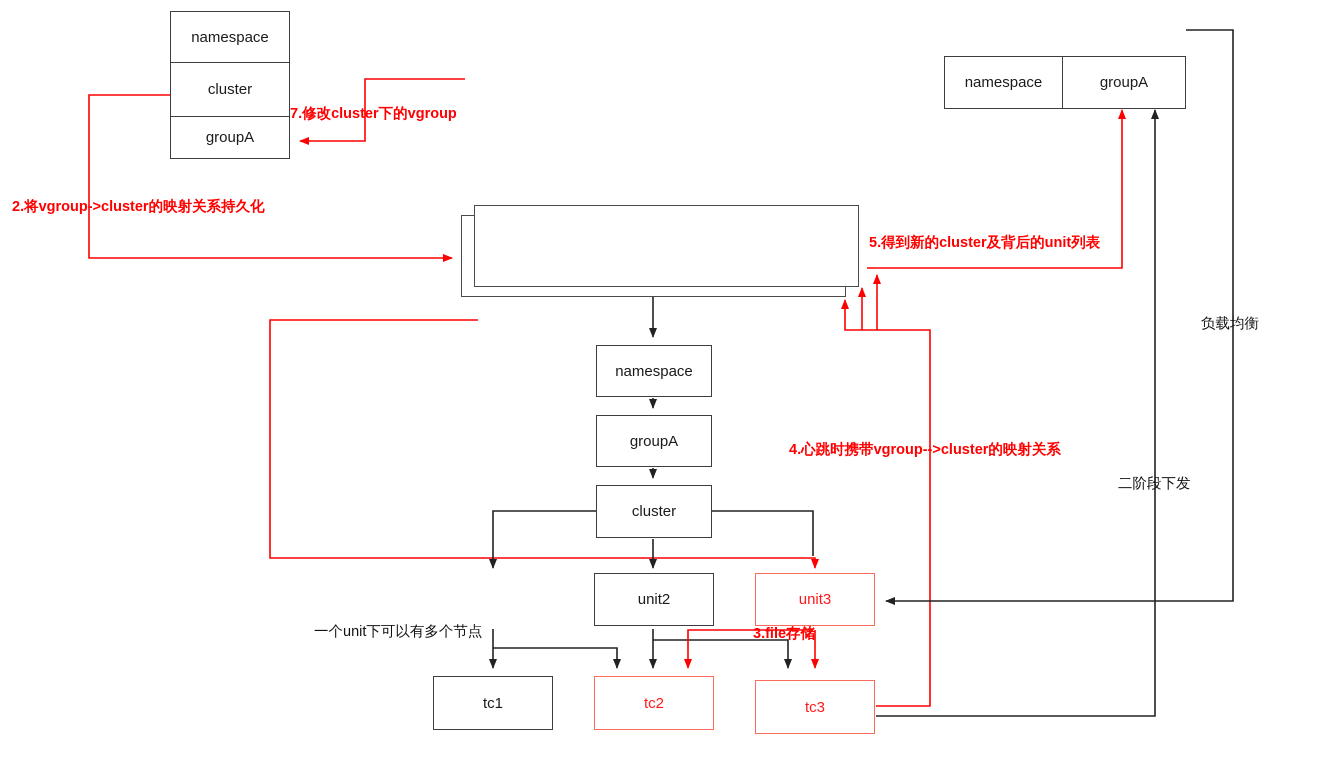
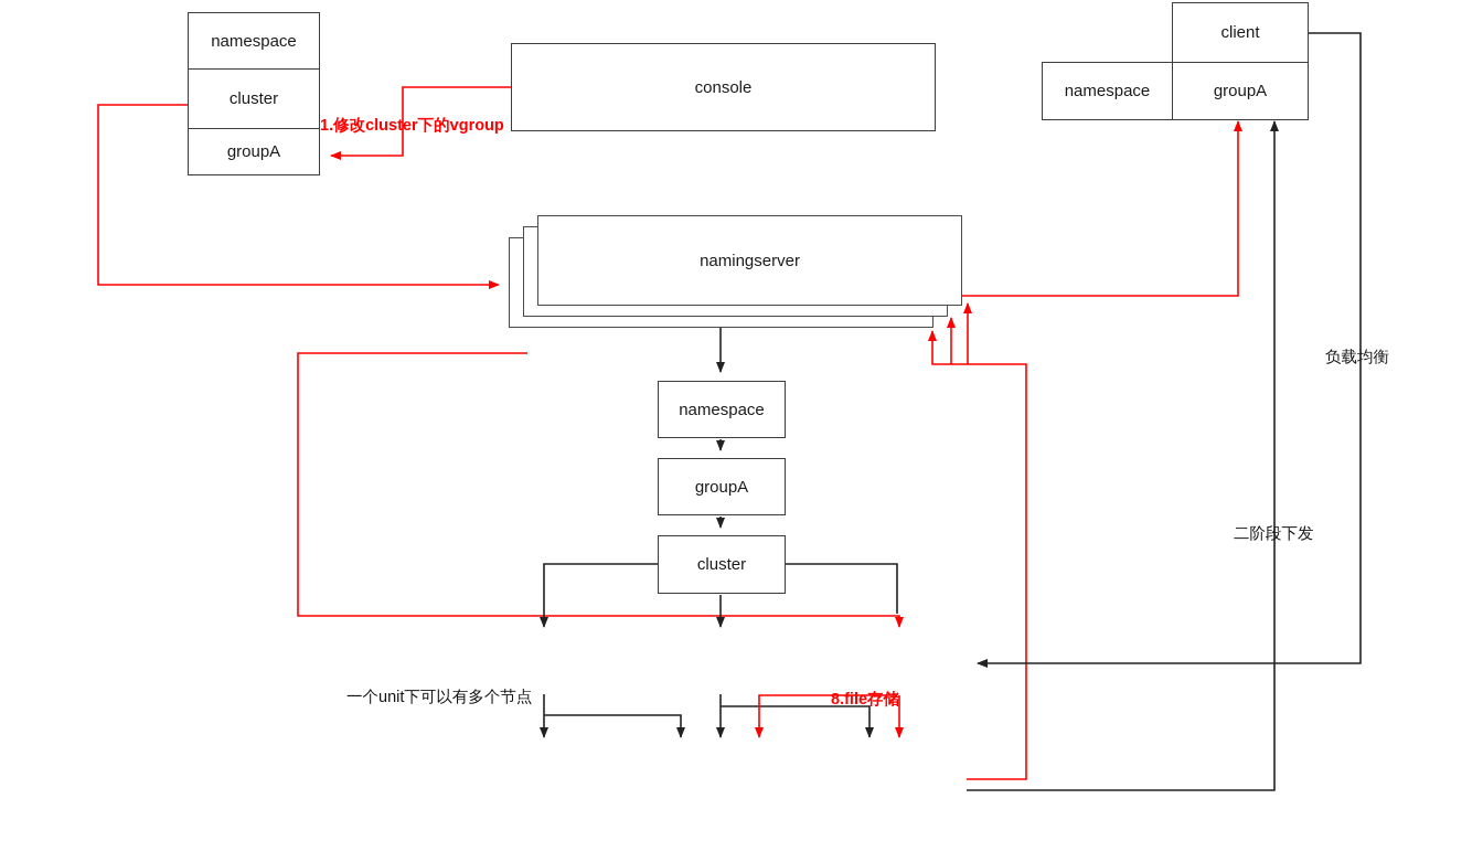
  namespace
  cluster
  groupA
+ console
+ namingserver
+ client
  namespace
  groupA
  namespace
  groupA
  cluster
- unit2
- unit3
- tc1
- tc2
- tc3
- 7.修改cluster下的vgroup
+ 1.修改cluster下的vgroup
- 2.将vgroup->cluster的映射关系持久化
- 5.得到新的cluster及背后的unit列表
- 4.心跳时携带vgroup-->cluster的映射关系
- 3.file存储
+ 8.file存储
  一个unit下可以有多个节点
  负载均衡
  二阶段下发
